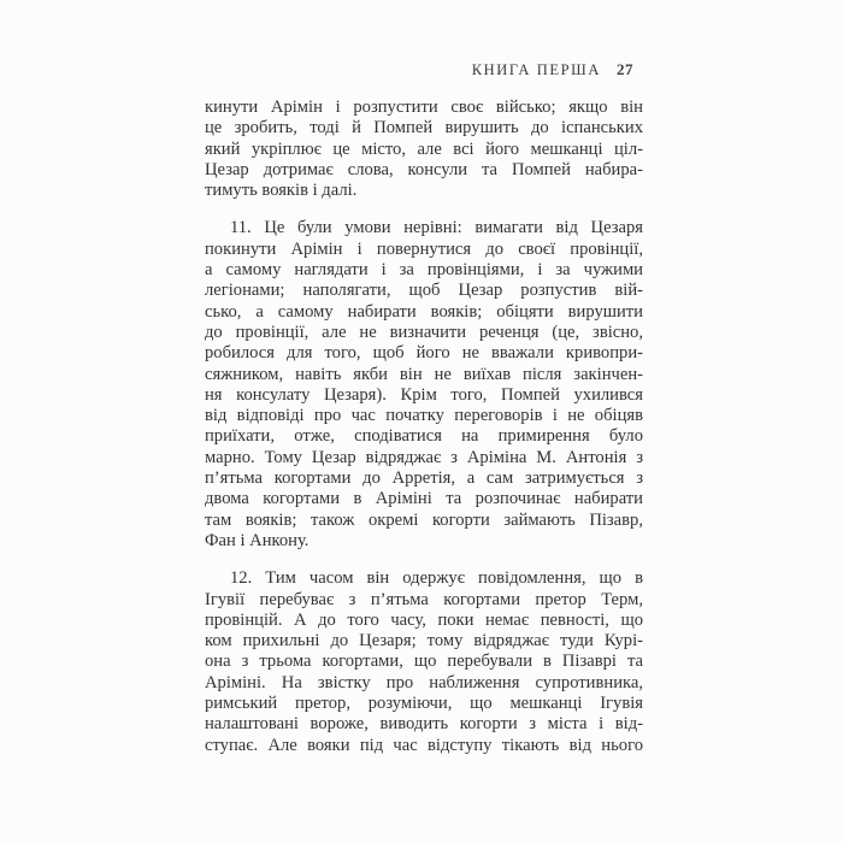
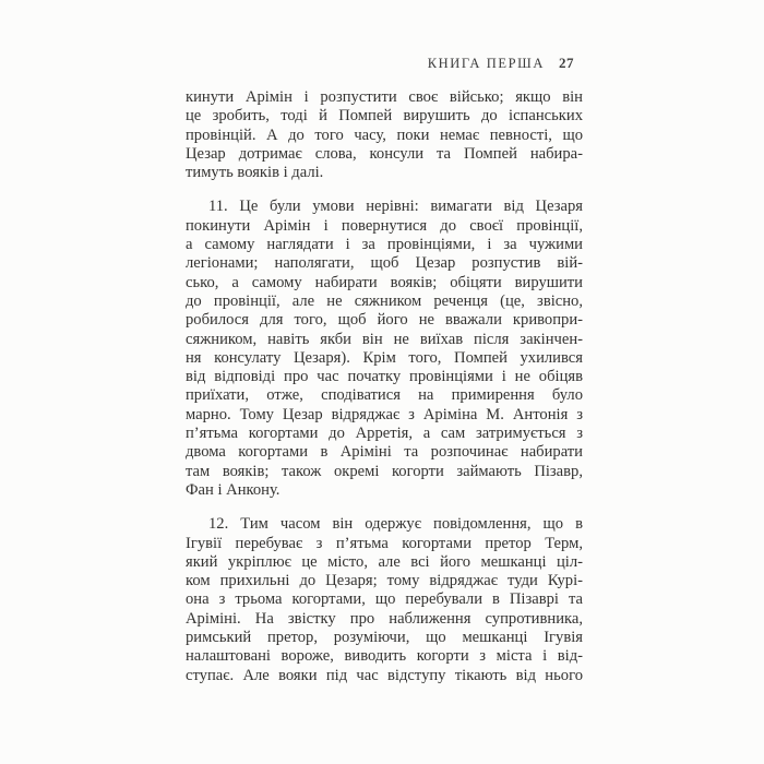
  КНИГА ПЕРША 27
  кинути Арімін і розпустити своє військо; якщо він
  це зробить, тоді й Помпей вирушить до іспанських
- який укріплює це місто, але всі його мешканці ціл-
+ провінцій. А до того часу, поки немає певності, що
  Цезар дотримає слова, консули та Помпей набира-
  тимуть вояків і далі.
  11. Це були умови нерівні: вимагати від Цезаря
  покинути Арімін і повернутися до своєї провінції,
  а самому наглядати і за провінціями, і за чужими
  легіонами; наполягати, щоб Цезар розпустив вій-
  сько, а самому набирати вояків; обіцяти вирушити
- до провінції, але не визначити реченця (це, звісно,
+ до провінції, але не сяжником реченця (це, звісно,
  робилося для того, щоб його не вважали кривопри-
  сяжником, навіть якби він не виїхав після закінчен-
  ня консулату Цезаря). Крім того, Помпей ухилився
- від відповіді про час початку переговорів і не обіцяв
+ від відповіді про час початку провінціями і не обіцяв
  приїхати, отже, сподіватися на примирення було
  марно. Тому Цезар відряджає з Аріміна М. Антонія з
  п’ятьма когортами до Арретія, а сам затримується з
  двома когортами в Аріміні та розпочинає набирати
  там вояків; також окремі когорти займають Пізавр,
  Фан і Анкону.
  12. Тим часом він одержує повідомлення, що в
  Ігувії перебуває з п’ятьма когортами претор Терм,
- провінцій. А до того часу, поки немає певності, що
+ який укріплює це місто, але всі його мешканці ціл-
  ком прихильні до Цезаря; тому відряджає туди Курі-
  она з трьома когортами, що перебували в Пізаврі та
  Аріміні. На звістку про наближення супротивника,
  римський претор, розуміючи, що мешканці Ігувія
  налаштовані вороже, виводить когорти з міста і від-
  ступає. Але вояки під час відступу тікають від нього
